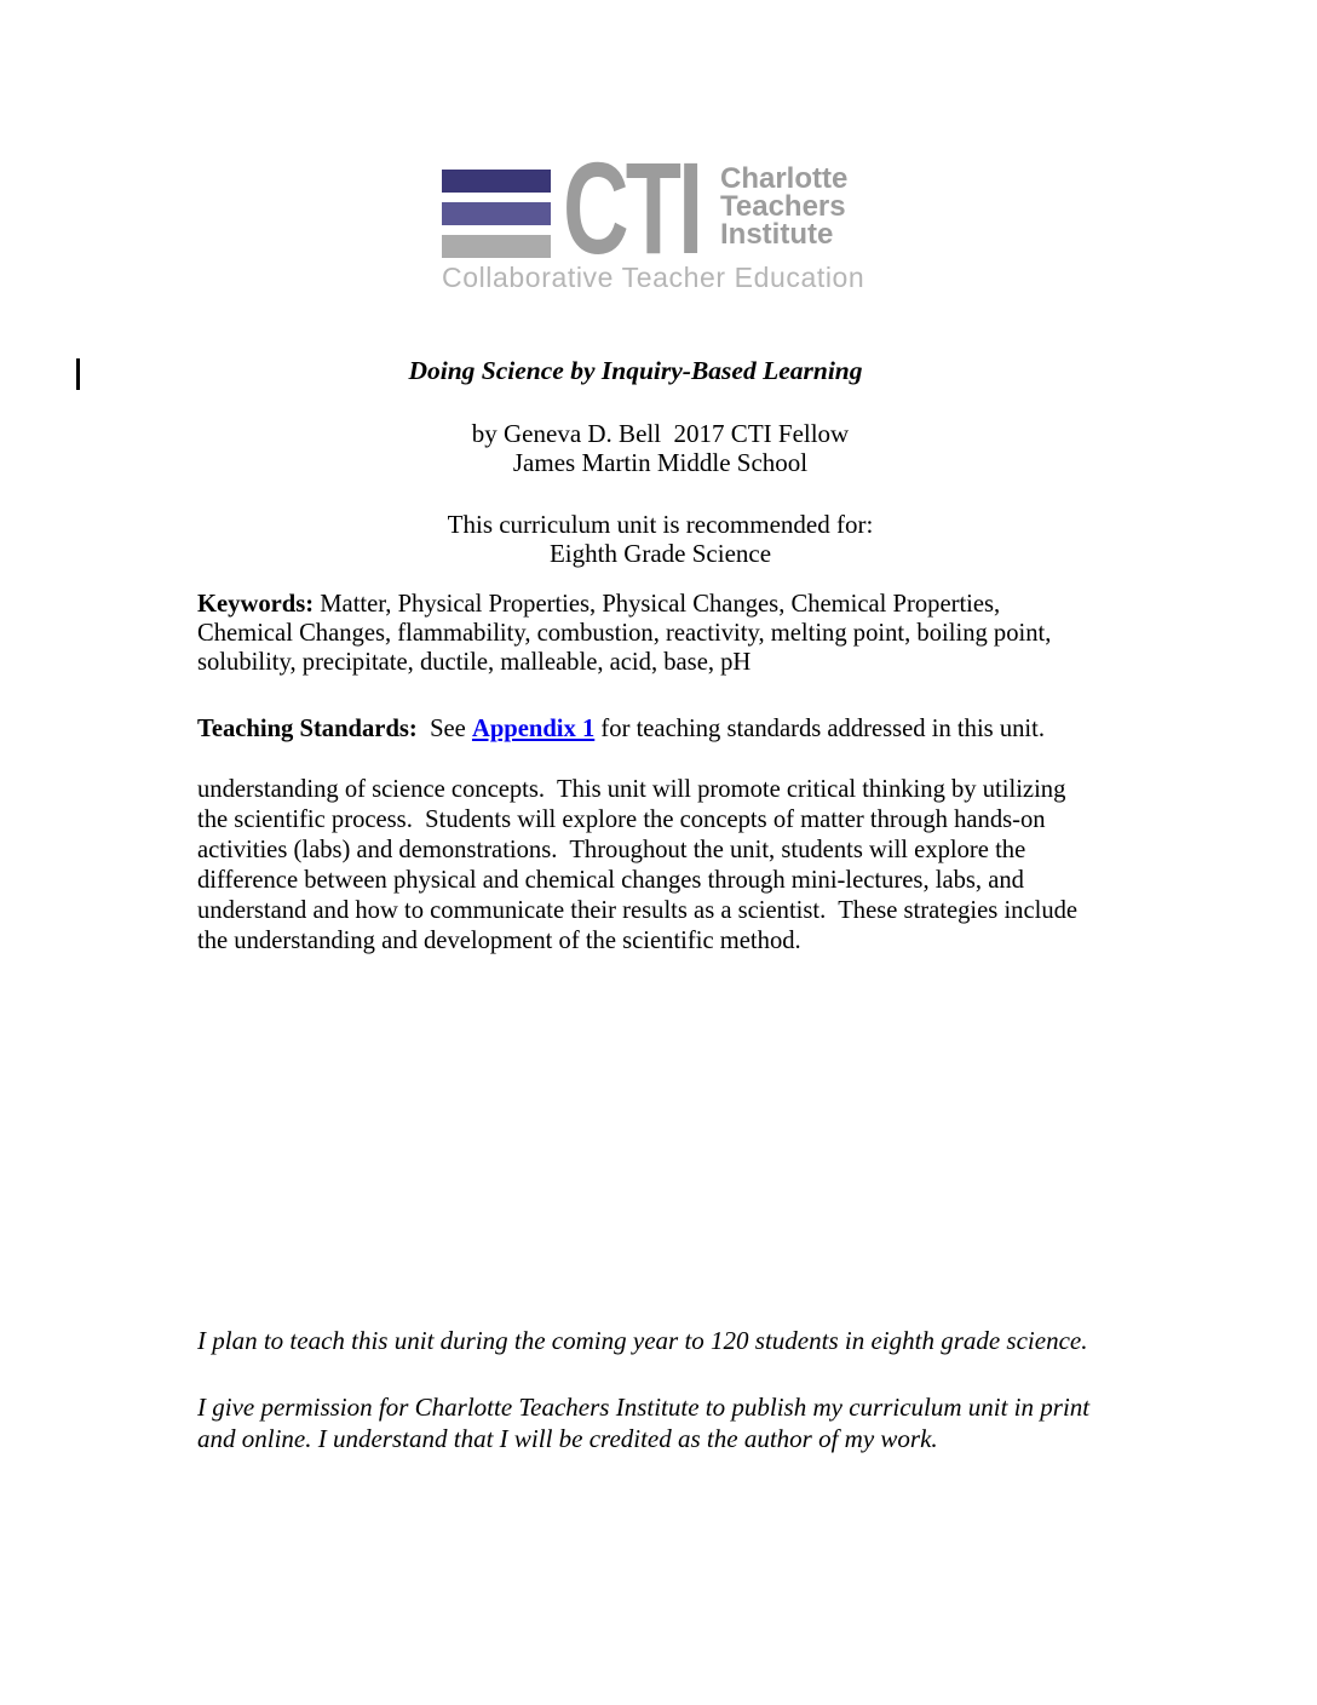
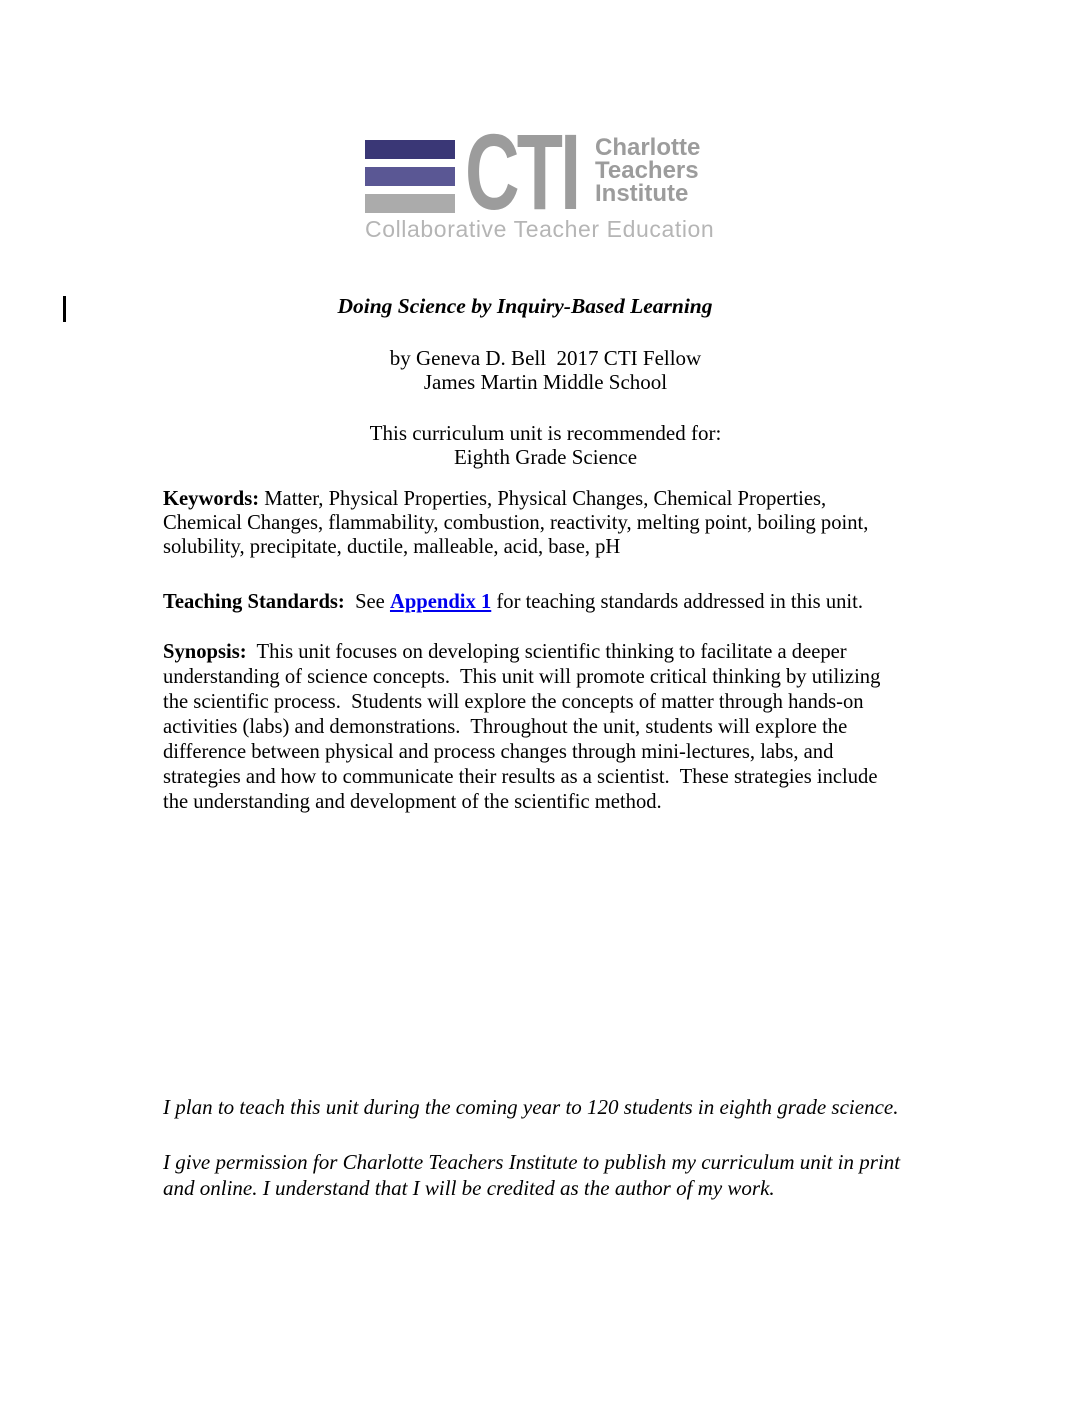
  CTI
  Charlotte
  Teachers
  Institute
  Collaborative Teacher Education
  Doing Science by Inquiry-Based Learning
  by Geneva D. Bell 2017 CTI Fellow
  James Martin Middle School
  This curriculum unit is recommended for:
  Eighth Grade Science
  Keywords: Matter, Physical Properties, Physical Changes, Chemical Properties,
  Chemical Changes, flammability, combustion, reactivity, melting point, boiling point,
  solubility, precipitate, ductile, malleable, acid, base, pH
  Teaching Standards: See Appendix 1 for teaching standards addressed in this unit.
+ Synopsis: This unit focuses on developing scientific thinking to facilitate a deeper
  understanding of science concepts. This unit will promote critical thinking by utilizing
  the scientific process. Students will explore the concepts of matter through hands-on
  activities (labs) and demonstrations. Throughout the unit, students will explore the
- difference between physical and chemical changes through mini-lectures, labs, and
+ difference between physical and process changes through mini-lectures, labs, and
- understand and how to communicate their results as a scientist. These strategies include
+ strategies and how to communicate their results as a scientist. These strategies include
  the understanding and development of the scientific method.
  I plan to teach this unit during the coming year to 120 students in eighth grade science.
  I give permission for Charlotte Teachers Institute to publish my curriculum unit in print
  and online. I understand that I will be credited as the author of my work.
